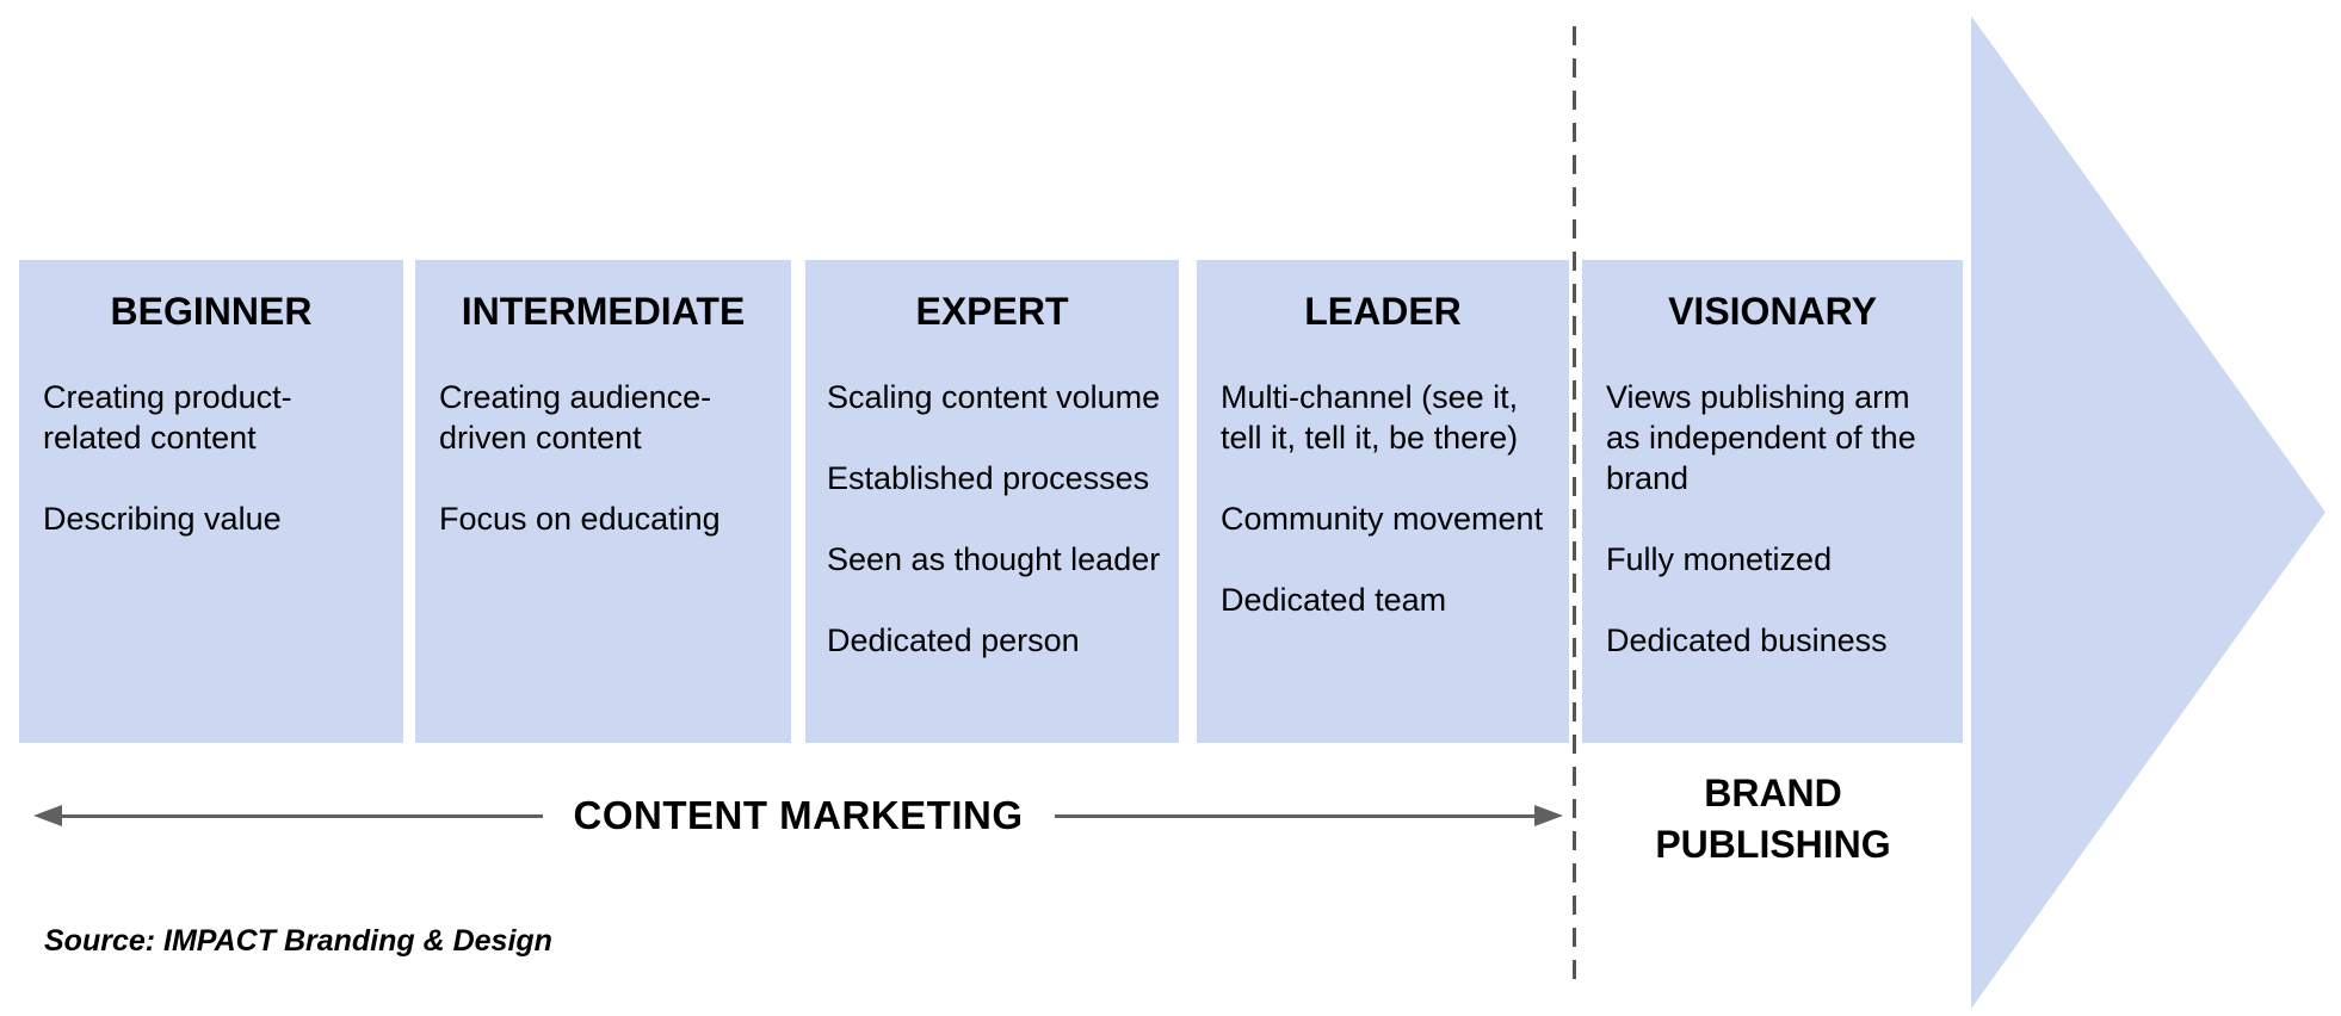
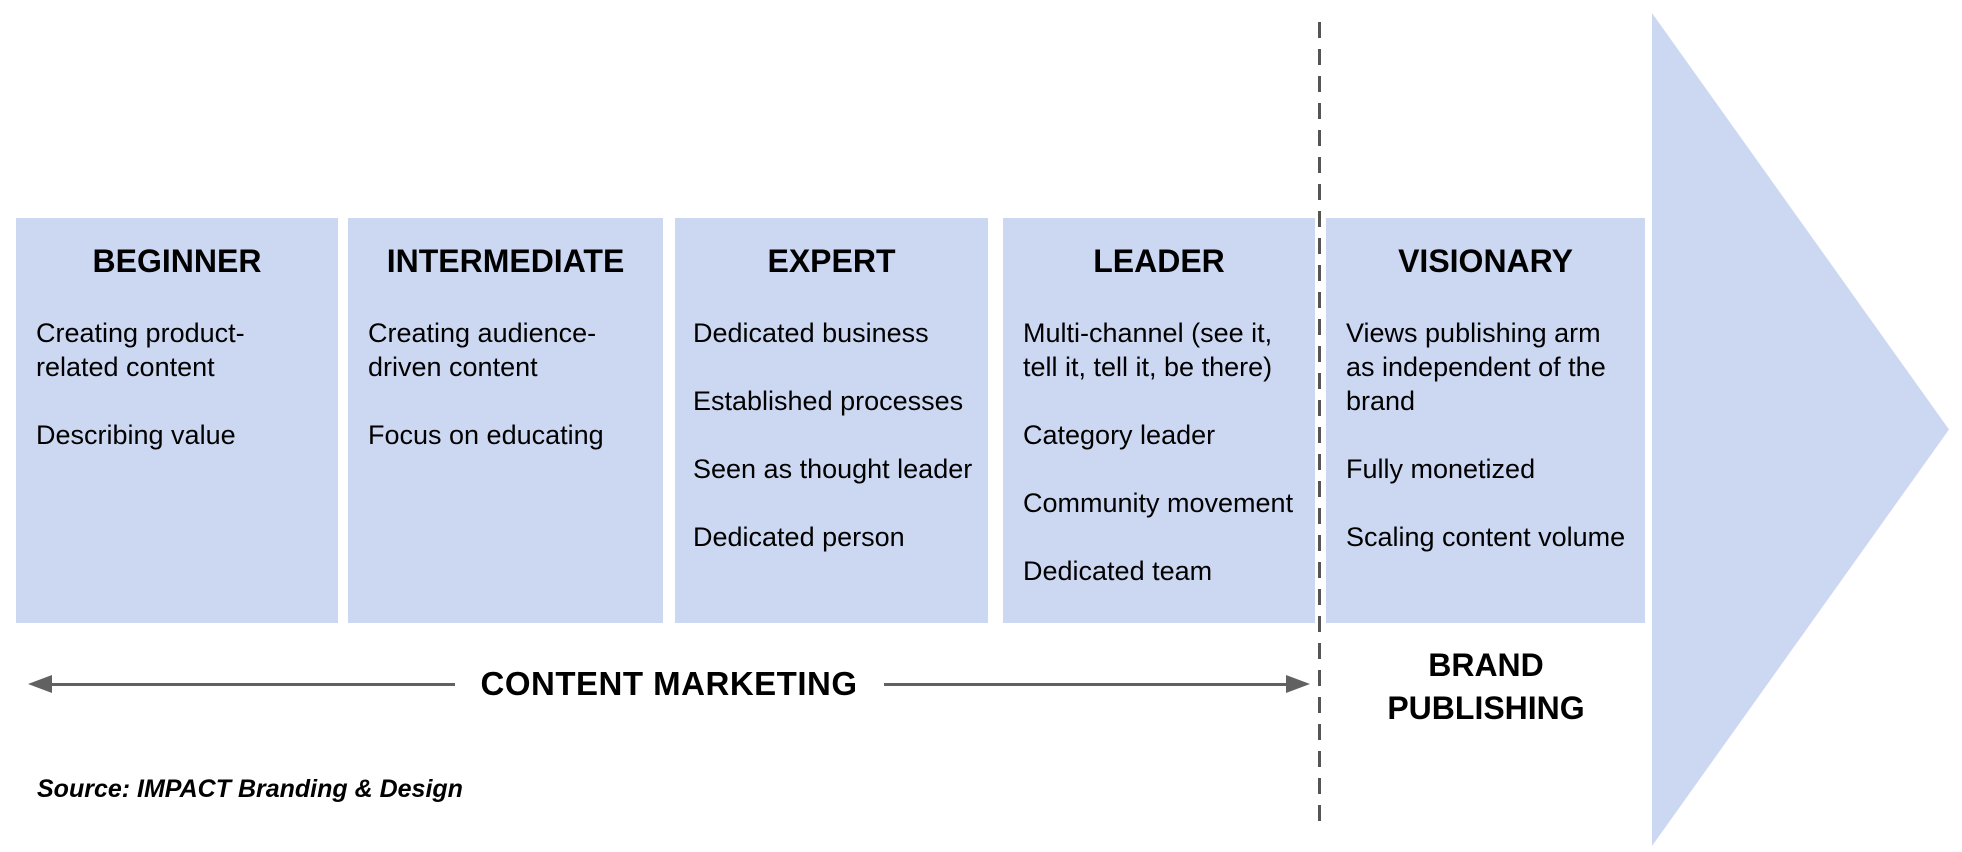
  BEGINNER
  Creating product-related content
  Describing value
  INTERMEDIATE
  Creating audience-driven content
  Focus on educating
  EXPERT
- Scaling content volume
+ Dedicated business
  Established processes
  Seen as thought leader
  Dedicated person
  LEADER
  Multi-channel (see it, tell it, tell it, be there)
+ Category leader
  Community movement
  Dedicated team
  VISIONARY
  Views publishing arm as independent of the brand
  Fully monetized
- Dedicated business
+ Scaling content volume
  CONTENT MARKETING
  BRAND PUBLISHING
  Source: IMPACT Branding & Design
